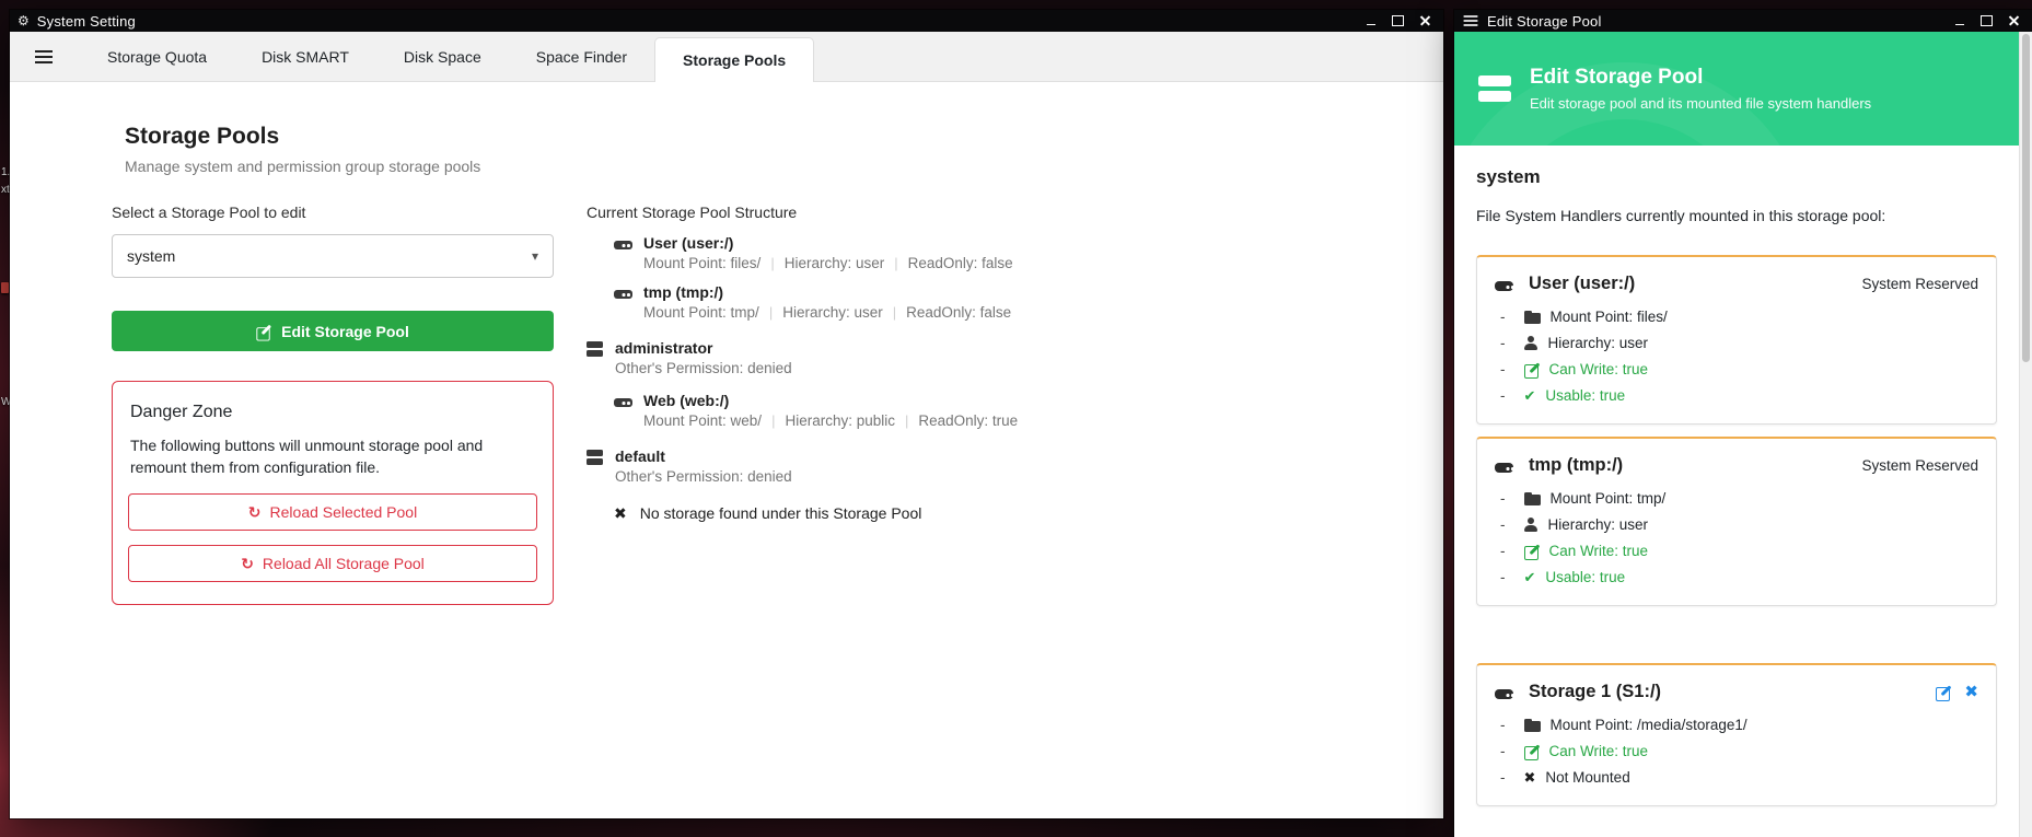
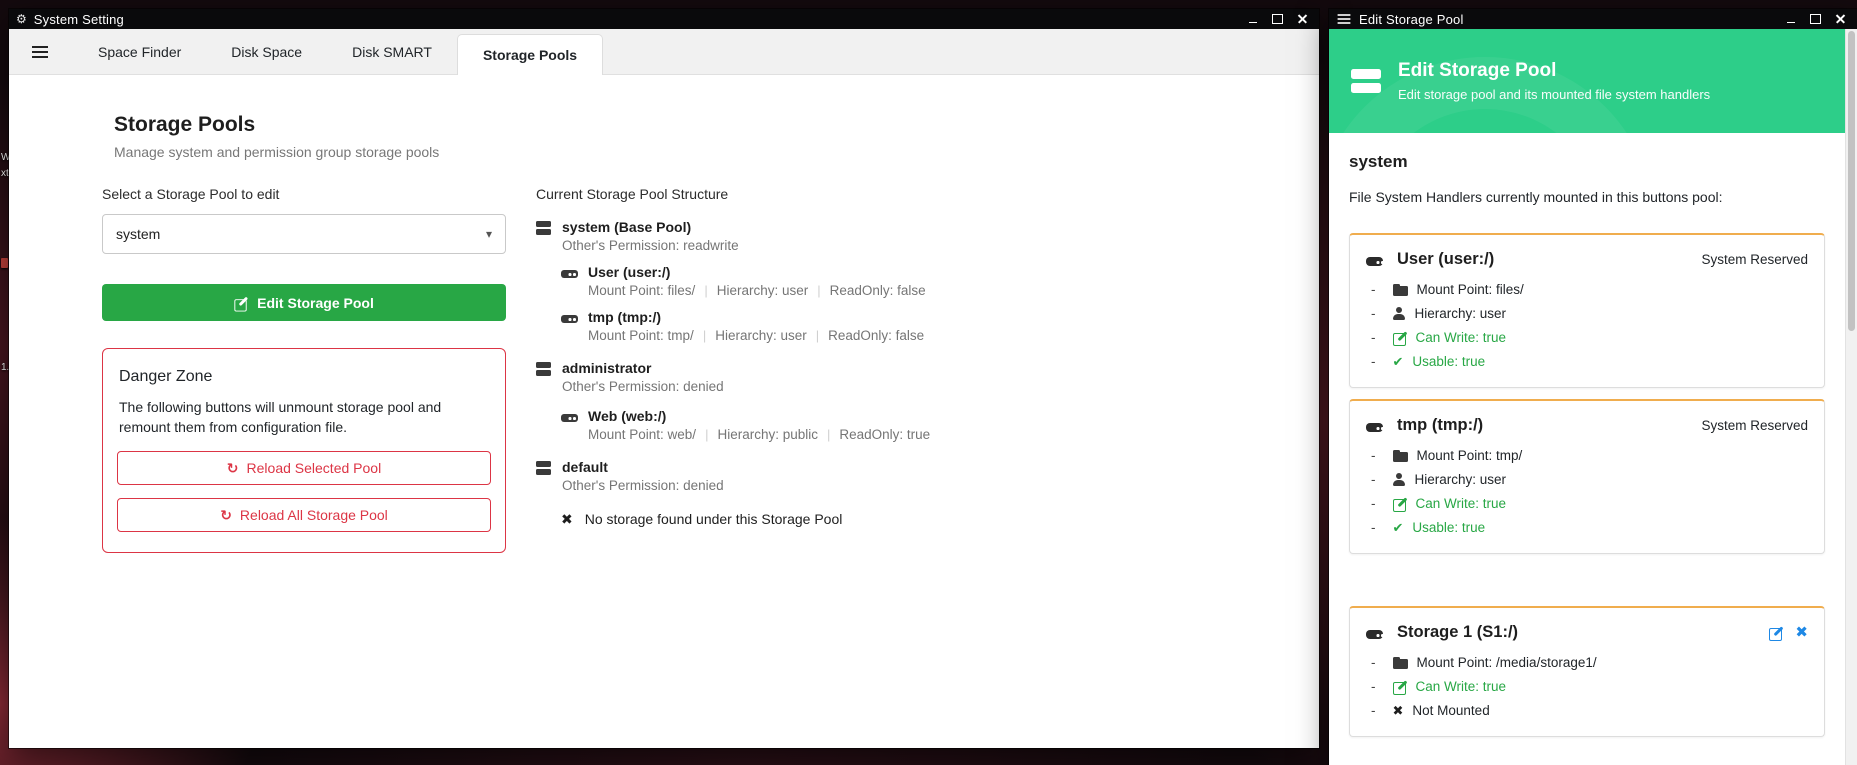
- 1.
+ W
  xt
- W
+ 1.
  ⚙
  System Setting
- Storage Quota
- Disk SMART
+ Space Finder
  Disk Space
- Space Finder
+ Disk SMART
  Storage Pools
  Storage Pools
  Manage system and permission group storage pools
  Select a Storage Pool to edit
  system
  ▾
  Edit Storage Pool
  Danger Zone
  The following buttons will unmount storage pool and remount them from configuration file.
  ↻
  Reload Selected Pool
  ↻
  Reload All Storage Pool
  Current Storage Pool Structure
+ system (Base Pool)
+ Other's Permission: readwrite
  User (user:/)
  Mount Point: files/ Hierarchy: user ReadOnly: false
  tmp (tmp:/)
  Mount Point: tmp/ Hierarchy: user ReadOnly: false
  administrator
  Other's Permission: denied
  Web (web:/)
  Mount Point: web/ Hierarchy: public ReadOnly: true
  default
  Other's Permission: denied
  ✖
  No storage found under this Storage Pool
  Edit Storage Pool
  Edit Storage Pool
  Edit storage pool and its mounted file system handlers
  system
- File System Handlers currently mounted in this storage pool:
+ File System Handlers currently mounted in this buttons pool:
  User (user:/)
  System Reserved
  Mount Point: files/
  Hierarchy: user
  Can Write: true
  ✔
  Usable: true
  tmp (tmp:/)
  System Reserved
  Mount Point: tmp/
  Hierarchy: user
  Can Write: true
  ✔
  Usable: true
  Storage 1 (S1:/)
  ✖
  Mount Point: /media/storage1/
  Can Write: true
  ✖
  Not Mounted
